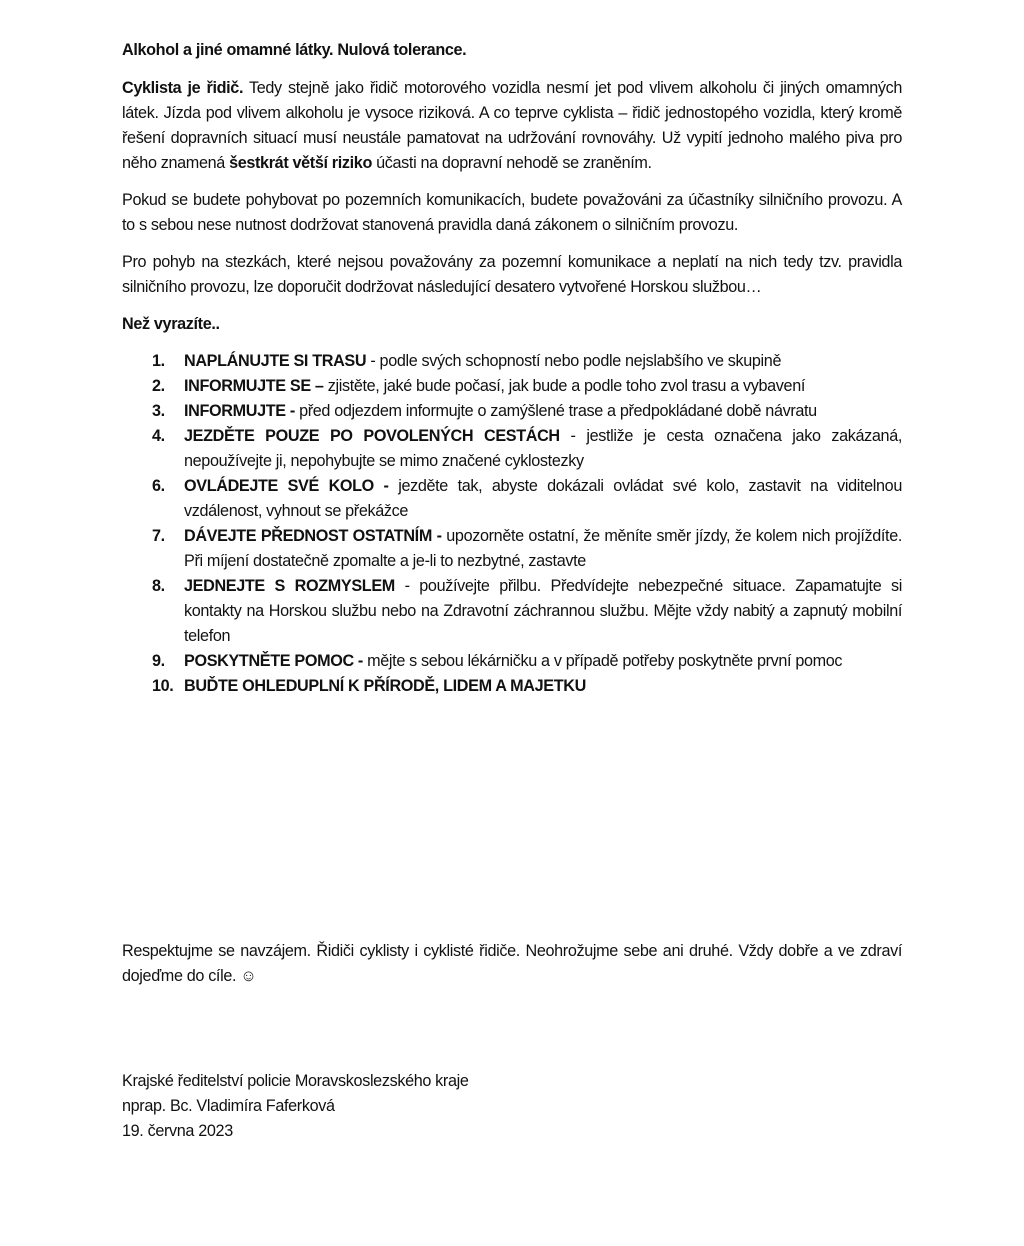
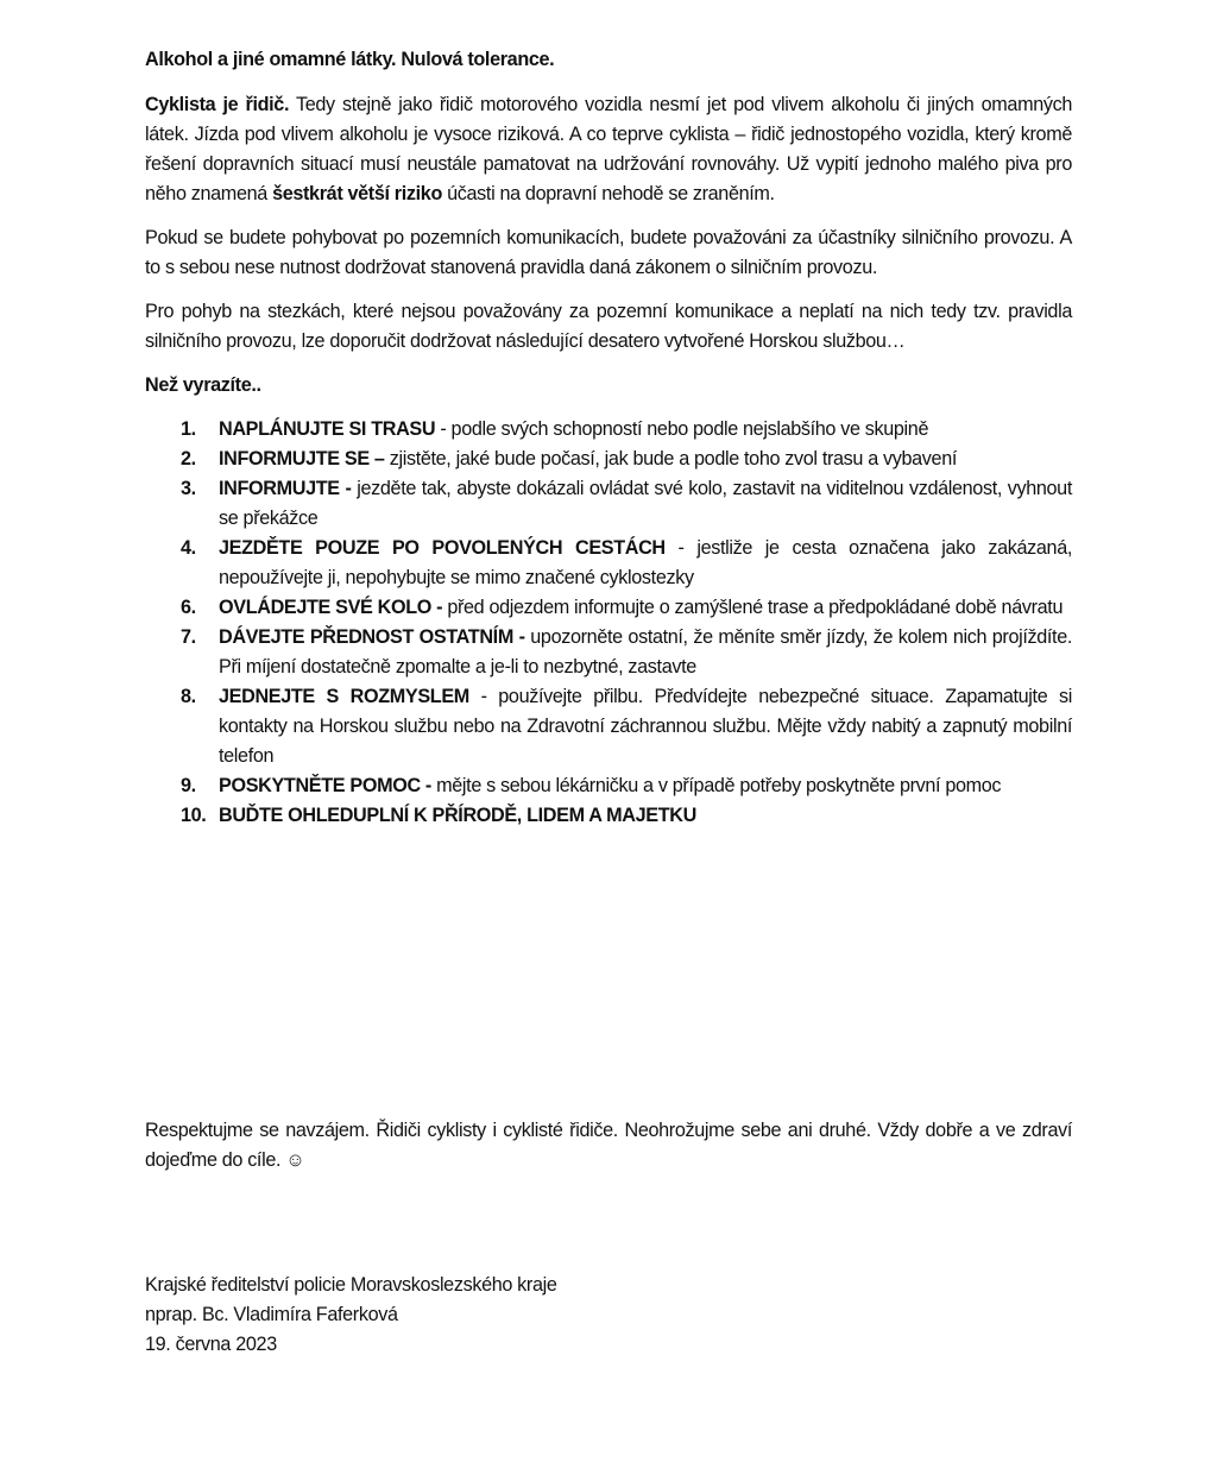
  Alkohol a jiné omamné látky. Nulová tolerance.
  Cyklista je řidič. Tedy stejně jako řidič motorového vozidla nesmí jet pod vlivem alkoholu či jiných omamných látek. Jízda pod vlivem alkoholu je vysoce riziková. A co teprve cyklista – řidič jednostopého vozidla, který kromě řešení dopravních situací musí neustále pamatovat na udržování rovnováhy. Už vypití jednoho malého piva pro něho znamená šestkrát větší riziko účasti na dopravní nehodě se zraněním.
  Pokud se budete pohybovat po pozemních komunikacích, budete považováni za účastníky silničního provozu. A to s sebou nese nutnost dodržovat stanovená pravidla daná zákonem o silničním provozu.
  Pro pohyb na stezkách, které nejsou považovány za pozemní komunikace a neplatí na nich tedy tzv. pravidla silničního provozu, lze doporučit dodržovat následující desatero vytvořené Horskou službou…
  Než vyrazíte..
  1.
  NAPLÁNUJTE SI TRASU - podle svých schopností nebo podle nejslabšího ve skupině
  2.
  INFORMUJTE SE – zjistěte, jaké bude počasí, jak bude a podle toho zvol trasu a vybavení
  3.
- INFORMUJTE - před odjezdem informujte o zamýšlené trase a předpokládané době návratu
+ INFORMUJTE - jezděte tak, abyste dokázali ovládat své kolo, zastavit na viditelnou vzdálenost, vyhnout se překážce
  4.
  JEZDĚTE POUZE PO POVOLENÝCH CESTÁCH - jestliže je cesta označena jako zakázaná, nepoužívejte ji, nepohybujte se mimo značené cyklostezky
  6.
- OVLÁDEJTE SVÉ KOLO - jezděte tak, abyste dokázali ovládat své kolo, zastavit na viditelnou vzdálenost, vyhnout se překážce
+ OVLÁDEJTE SVÉ KOLO - před odjezdem informujte o zamýšlené trase a předpokládané době návratu
  7.
  DÁVEJTE PŘEDNOST OSTATNÍM - upozorněte ostatní, že měníte směr jízdy, že kolem nich projíždíte. Při míjení dostatečně zpomalte a je-li to nezbytné, zastavte
  8.
  JEDNEJTE S ROZMYSLEM - používejte přilbu. Předvídejte nebezpečné situace. Zapamatujte si kontakty na Horskou službu nebo na Zdravotní záchrannou službu. Mějte vždy nabitý a zapnutý mobilní telefon
  9.
  POSKYTNĚTE POMOC - mějte s sebou lékárničku a v případě potřeby poskytněte první pomoc
  10.
  BUĎTE OHLEDUPLNÍ K PŘÍRODĚ, LIDEM A MAJETKU
  Respektujme se navzájem. Řidiči cyklisty i cyklisté řidiče. Neohrožujme sebe ani druhé. Vždy dobře a ve zdraví dojeďme do cíle. ☺
  Krajské ředitelství policie Moravskoslezského kraje
  nprap. Bc. Vladimíra Faferková
  19. června 2023
